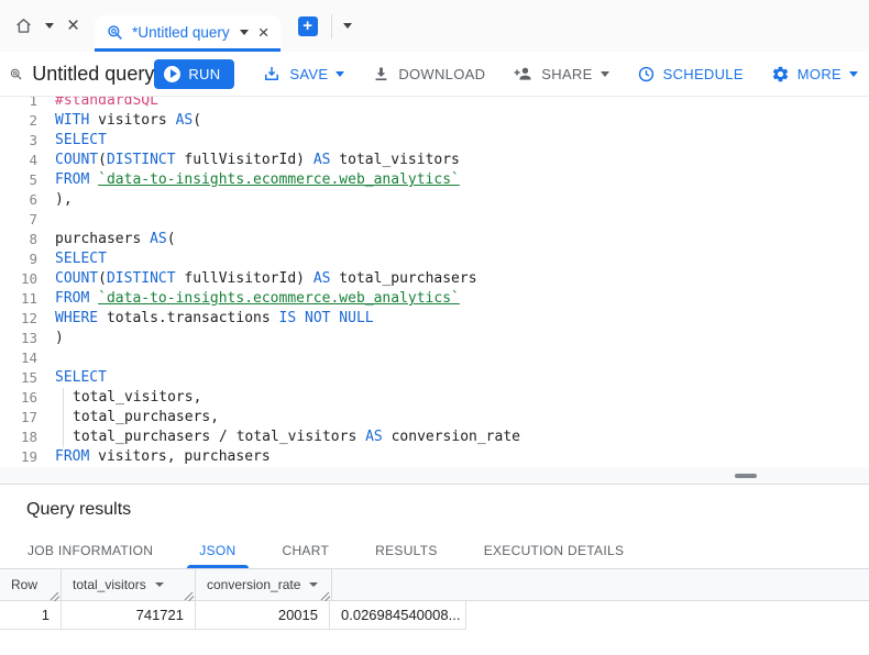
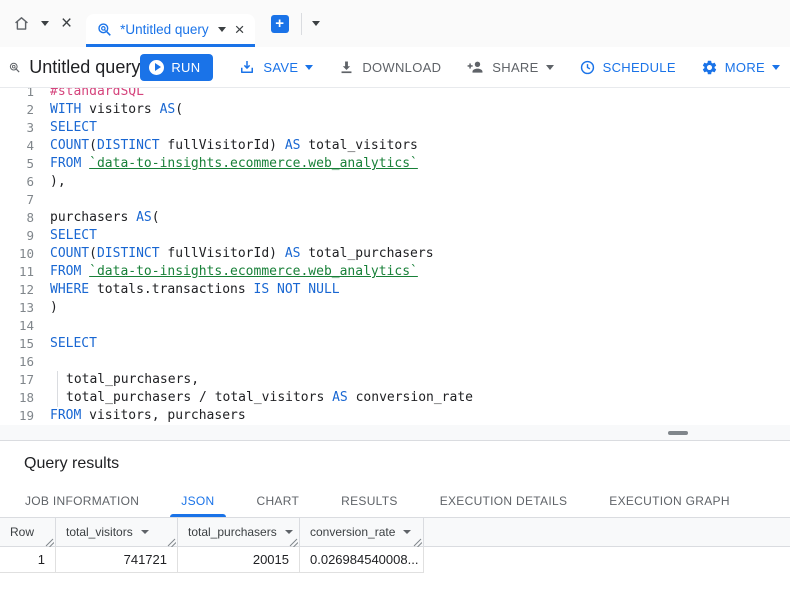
  ×
  *Untitled query
  ×
  +
  Untitled query
  RUN
  SAVE
  DOWNLOAD
  SHARE
  SCHEDULE
  MORE
  1
  #standardSQL
  2
  WITH visitors AS(
  3
  SELECT
  4
  COUNT(DISTINCT fullVisitorId) AS total_visitors
  5
  FROM `data-to-insights.ecommerce.web_analytics`
  6
  ),
  7
  8
  purchasers AS(
  9
  SELECT
  10
  COUNT(DISTINCT fullVisitorId) AS total_purchasers
  11
  FROM `data-to-insights.ecommerce.web_analytics`
  12
  WHERE totals.transactions IS NOT NULL
  13
  )
  14
  15
  SELECT
  16
- total_visitors,
  17
  total_purchasers,
  18
  total_purchasers / total_visitors AS conversion_rate
  19
  FROM visitors, purchasers
  Query results
  JOB INFORMATION
  JSON
  CHART
  RESULTS
  EXECUTION DETAILS
+ EXECUTION GRAPH
  Row
  total_visitors
+ total_purchasers
  conversion_rate
  1
  741721
  20015
  0.026984540008...
